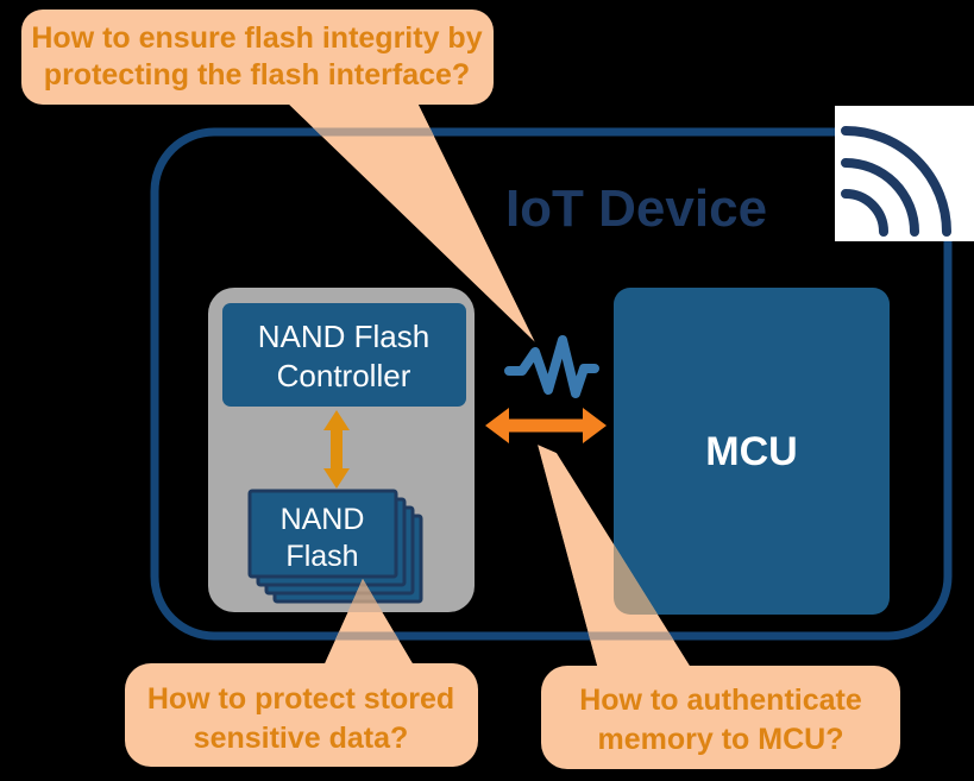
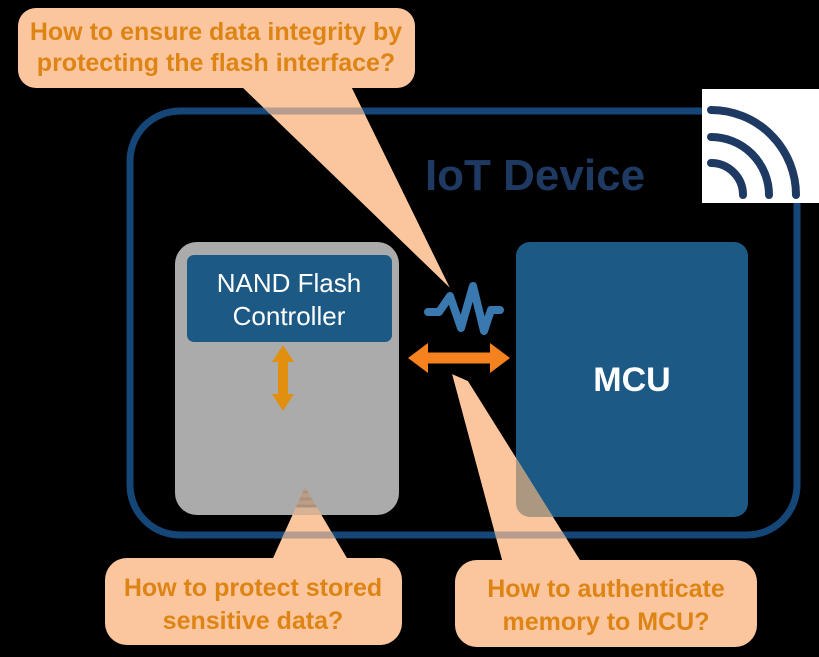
  IoT Device
  NAND Flash
  Controller
- NAND
- Flash
  MCU
- How to ensure flash integrity by
+ How to ensure data integrity by
  protecting the flash interface?
  How to protect stored
  sensitive data?
  How to authenticate
  memory to MCU?
